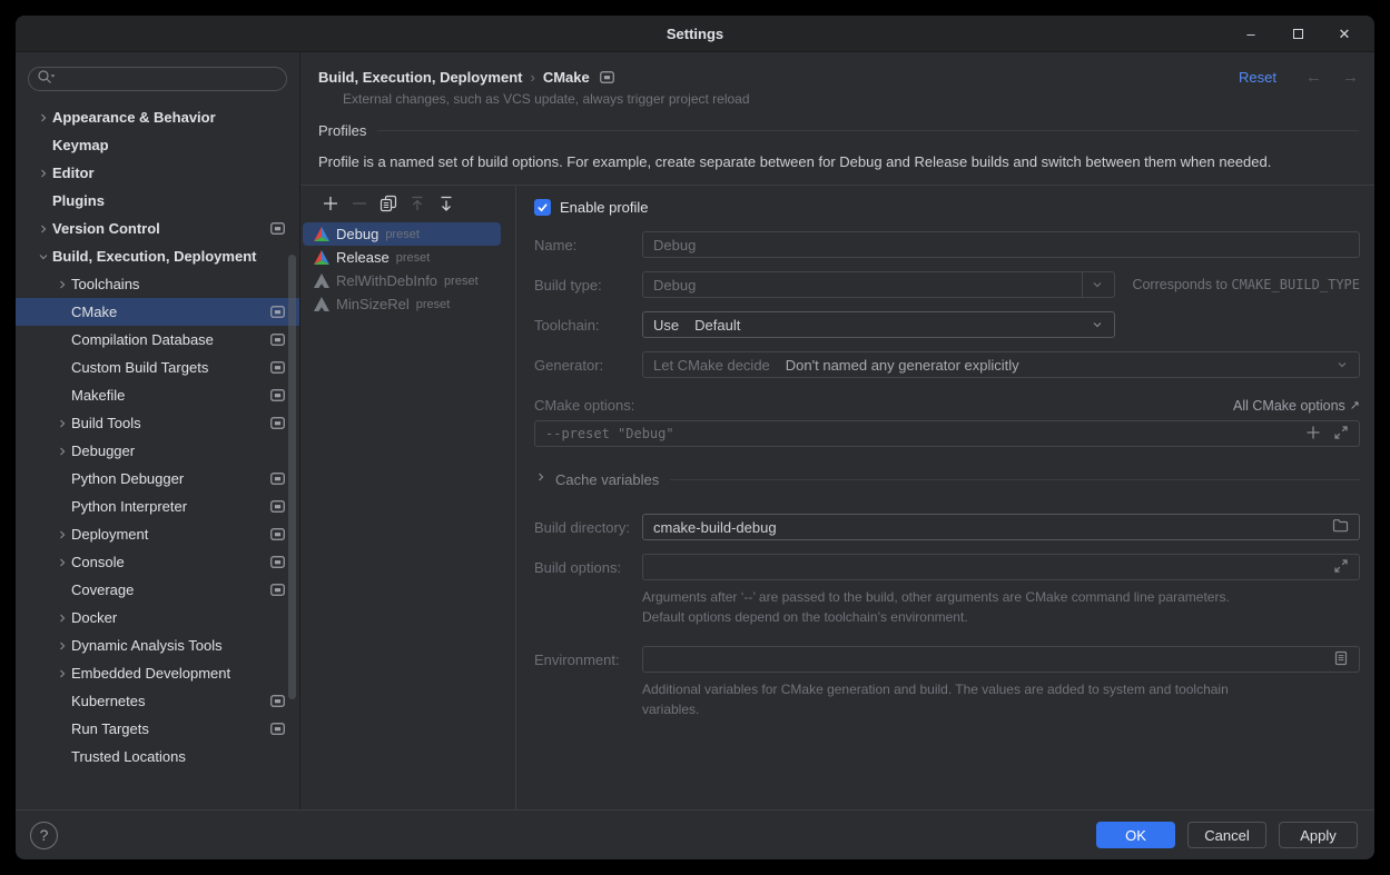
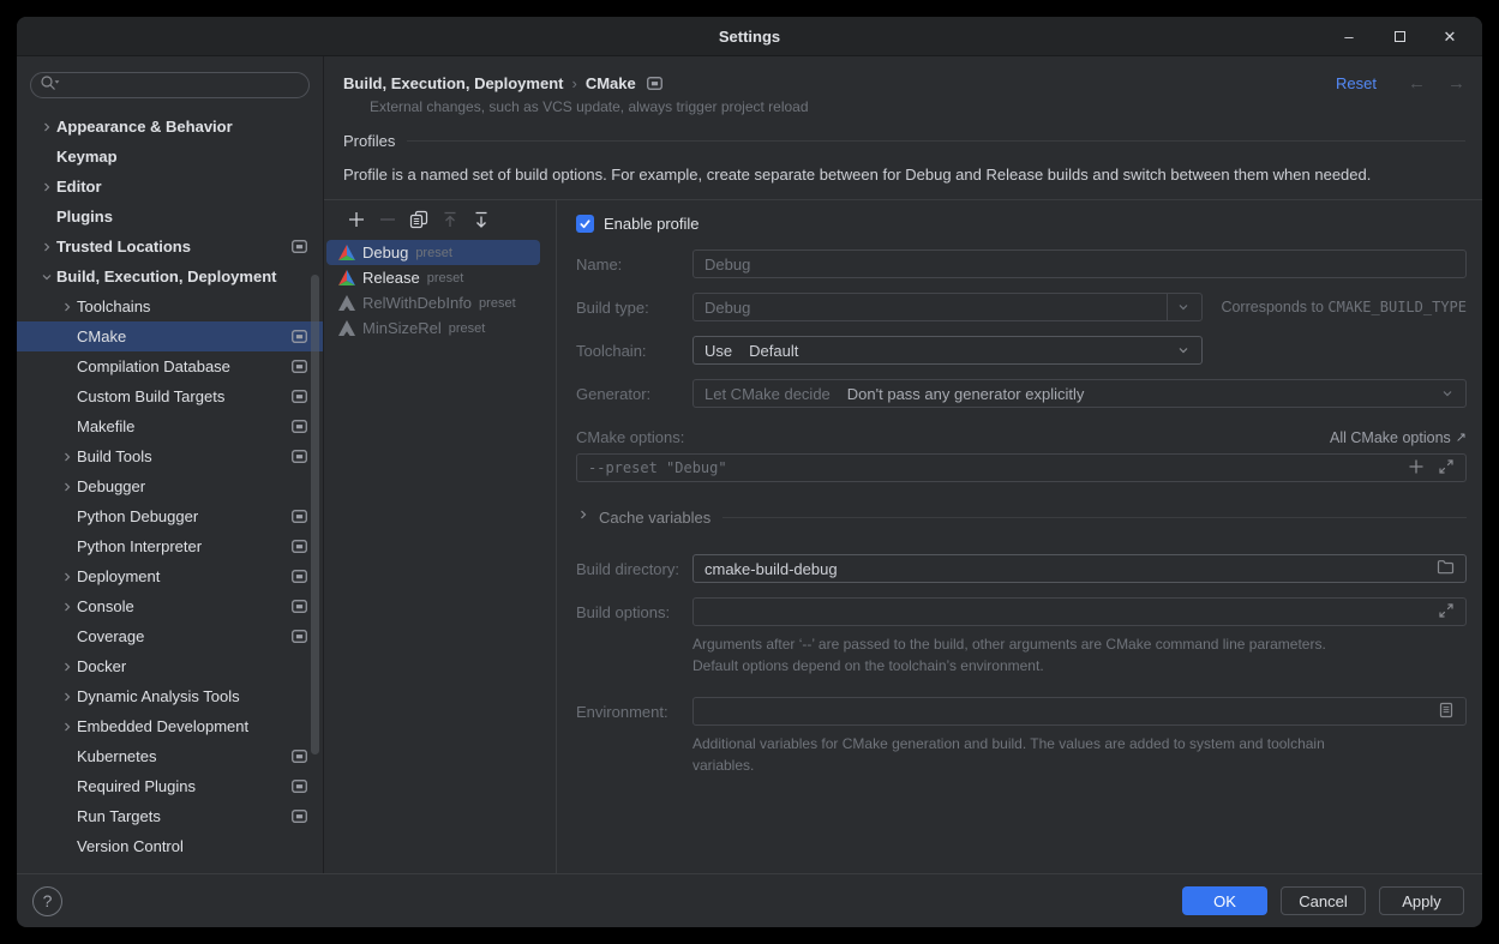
  Settings
  –
  ✕
  Appearance & Behavior
  Keymap
  Editor
  Plugins
- Version Control
+ Trusted Locations
  Build, Execution, Deployment
  Toolchains
  CMake
  Compilation Database
  Custom Build Targets
  Makefile
  Build Tools
  Debugger
  Python Debugger
  Python Interpreter
  Deployment
  Console
  Coverage
  Docker
  Dynamic Analysis Tools
  Embedded Development
  Kubernetes
+ Required Plugins
  Run Targets
- Trusted Locations
+ Version Control
  Build, Execution, Deployment
  ›
  CMake
  Reset
  ←
  →
  External changes, such as VCS update, always trigger project reload
  Profiles
  Profile is a named set of build options. For example, create separate between for Debug and Release builds and switch between them when needed.
  Debug
  preset
  Release
  preset
  RelWithDebInfo
  preset
  MinSizeRel
  preset
  Enable profile
  Name:
  Debug
  Build type:
  Debug
  Corresponds to CMAKE_BUILD_TYPE
  Toolchain:
  Use
  Default
  Generator:
  Let CMake decide
- Don't named any generator explicitly
+ Don't pass any generator explicitly
  CMake options:
  All CMake options
  ↗
  --preset "Debug"
  Cache variables
  Build directory:
  cmake-build-debug
  Build options:
  Arguments after ‘--’ are passed to the build, other arguments are CMake command line parameters.
  Default options depend on the toolchain’s environment.
  Environment:
  Additional variables for CMake generation and build. The values are added to system and toolchain
  variables.
  ?
  OK
  Cancel
  Apply
